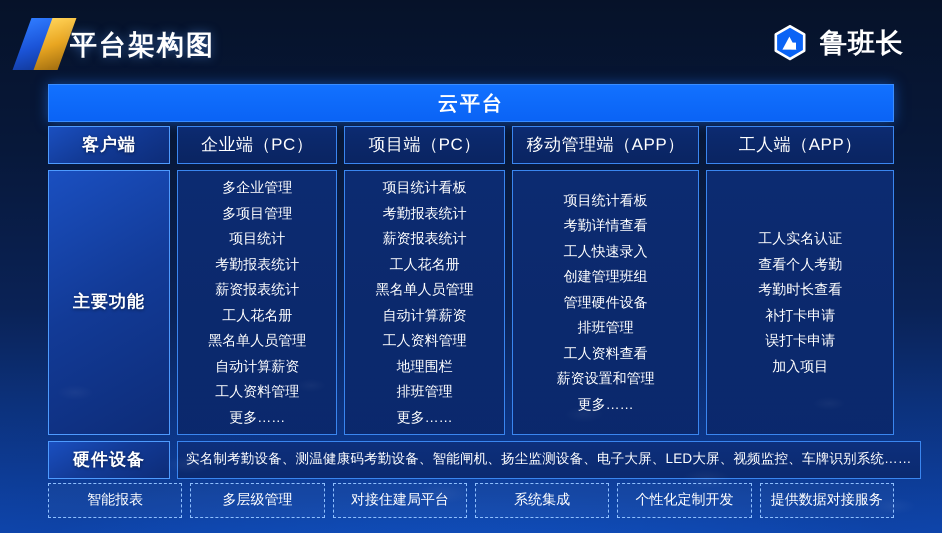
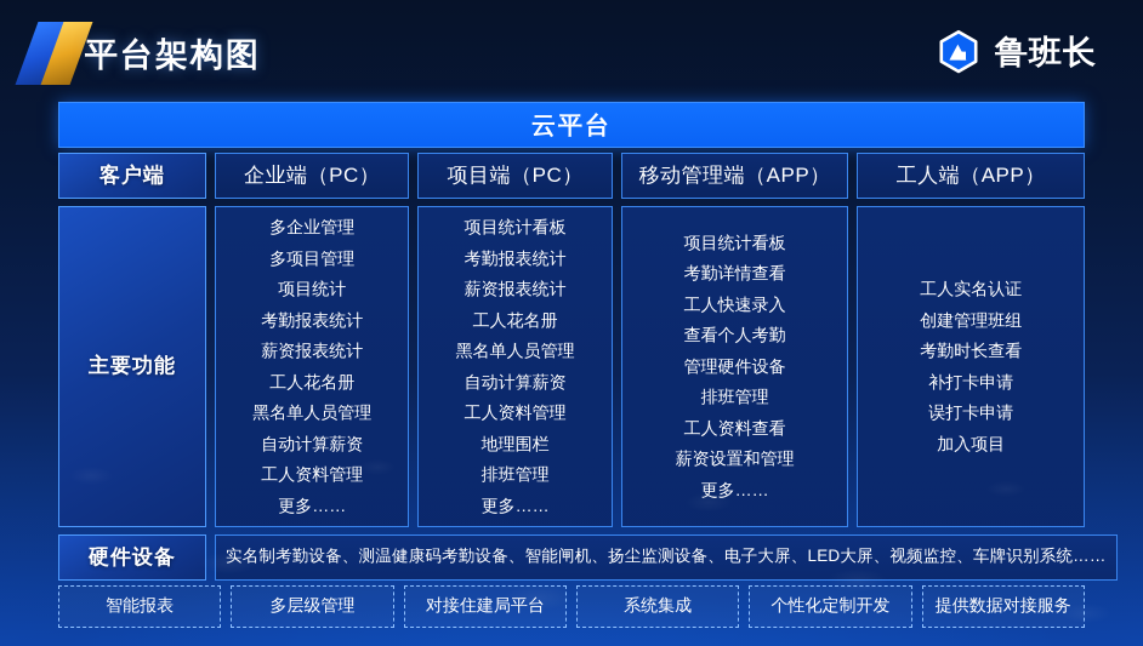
  平台架构图
  鲁班长
  云平台
  客户端
  企业端（PC）
  项目端（PC）
  移动管理端（APP）
  工人端（APP）
  主要功能
  多企业管理
  多项目管理
  项目统计
  考勤报表统计
  薪资报表统计
  工人花名册
  黑名单人员管理
  项目统计看板
  考勤报表统计
  薪资报表统计
  工人花名册
  黑名单人员管理
  自动计算薪资
  工人资料管理
  项目统计看板
  考勤详情查看
  工人快速录入
- 创建管理班组
+ 查看个人考勤
  管理硬件设备
  排班管理
  工人实名认证
- 查看个人考勤
+ 创建管理班组
  考勤时长查看
  补打卡申请
  误打卡申请
